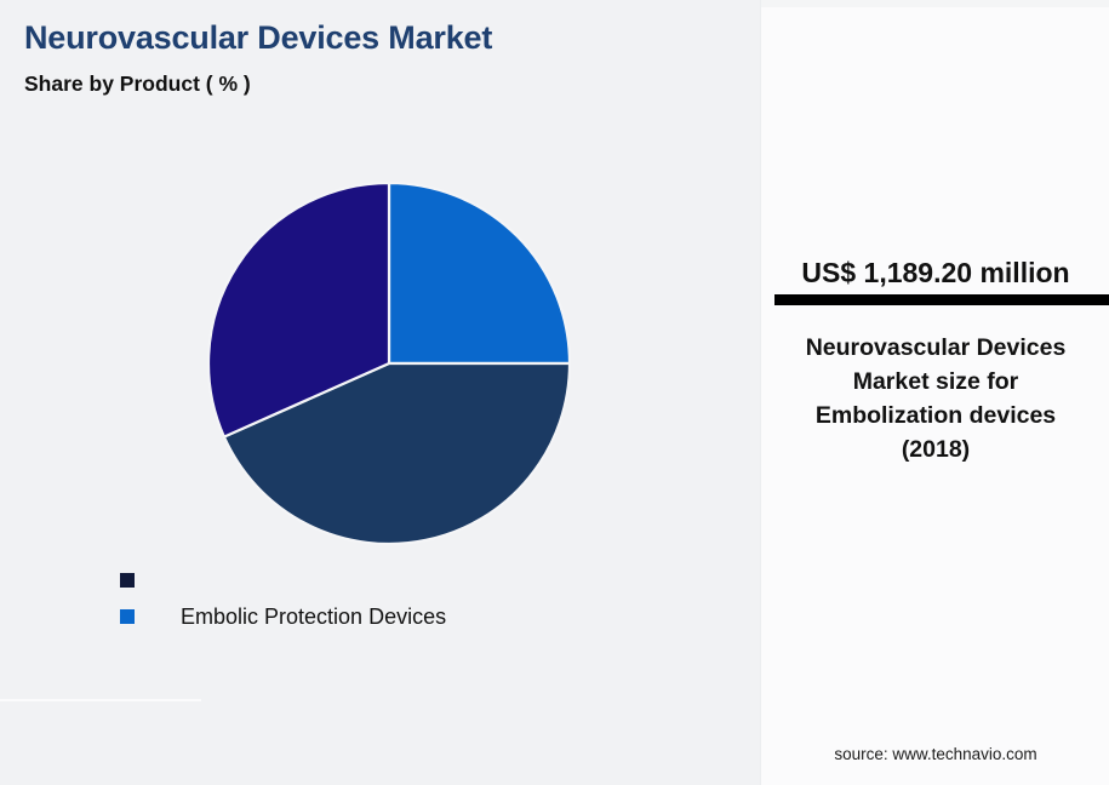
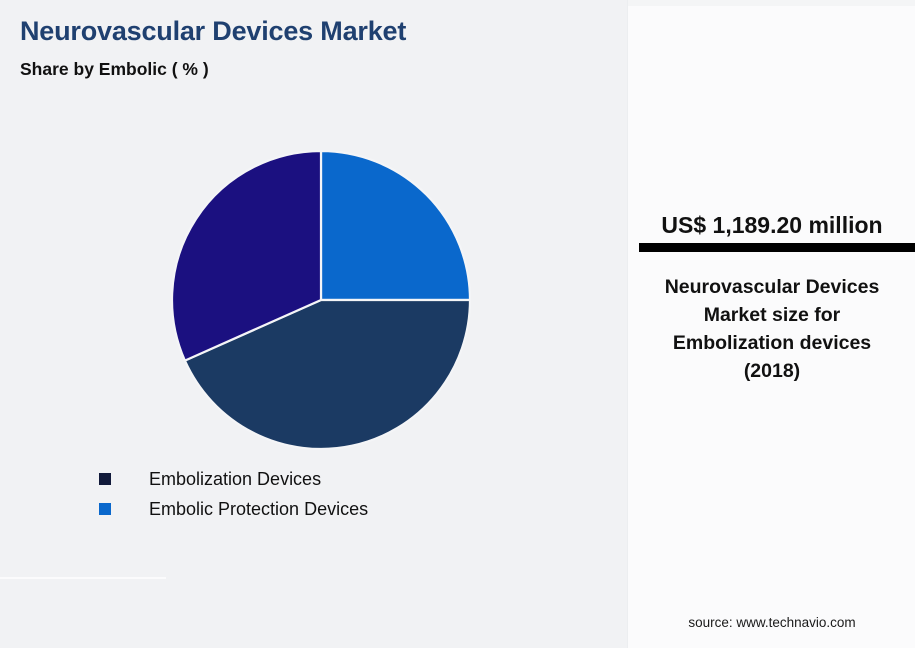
  Neurovascular Devices Market
- Share by Product ( % )
+ Share by Embolic ( % )
+ Embolization Devices
  Embolic Protection Devices
  US$ 1,189.20 million
  Neurovascular Devices Market size for Embolization devices
  (2018)
  source: www.technavio.com
